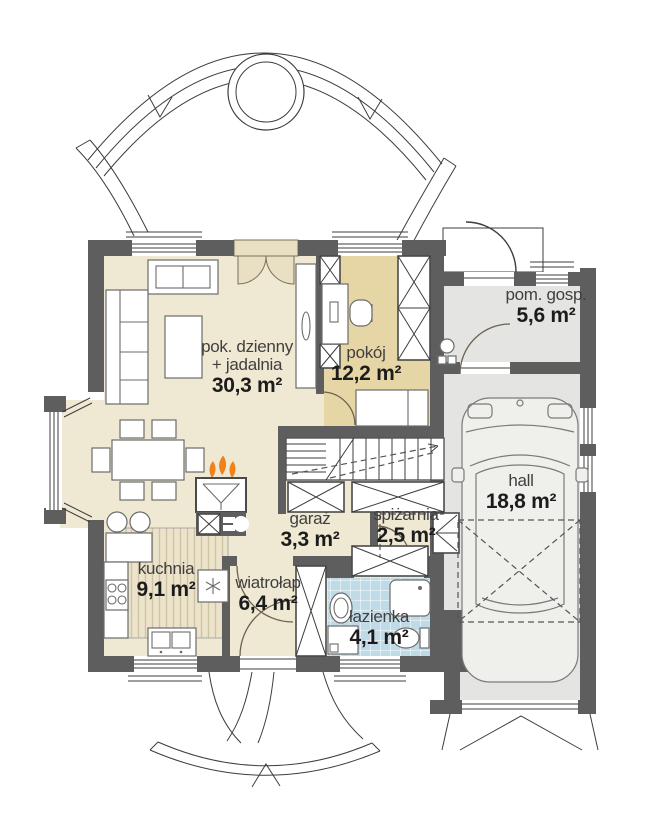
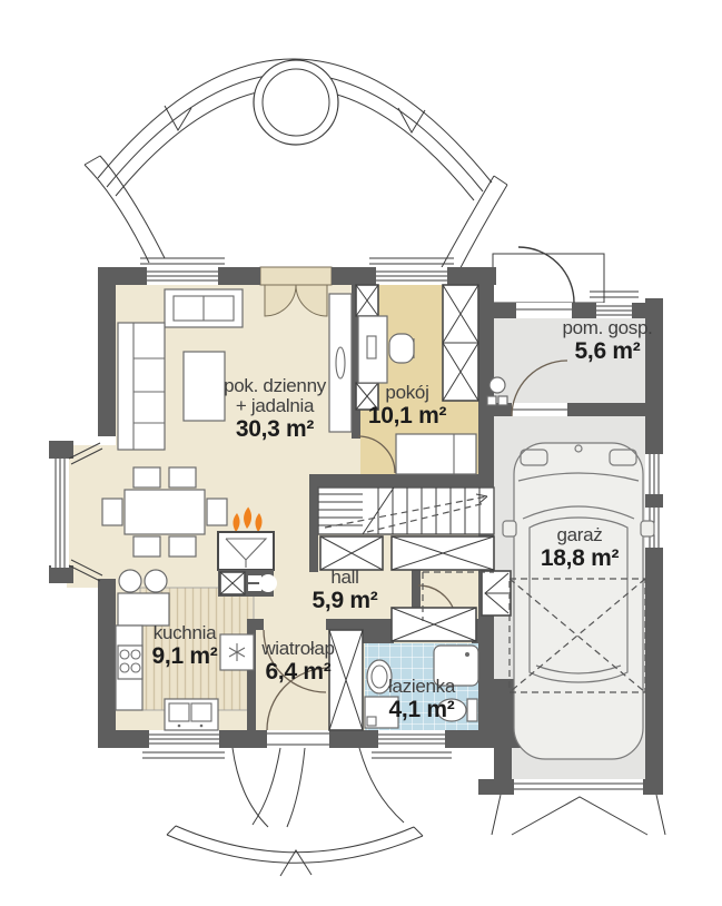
  pok. dzienny
  + jadalnia
  30,3 m²
  pokój
- 12,2 m²
+ 10,1 m²
  pom. gosp.
  5,6 m²
- hall
+ garaż
  18,8 m²
- garaż
+ hall
- 3,3 m²
+ 5,9 m²
- spiżarnia
- 2,5 m²
  kuchnia
  9,1 m²
  wiatrołap
  6,4 m²
  łazienka
  4,1 m²
